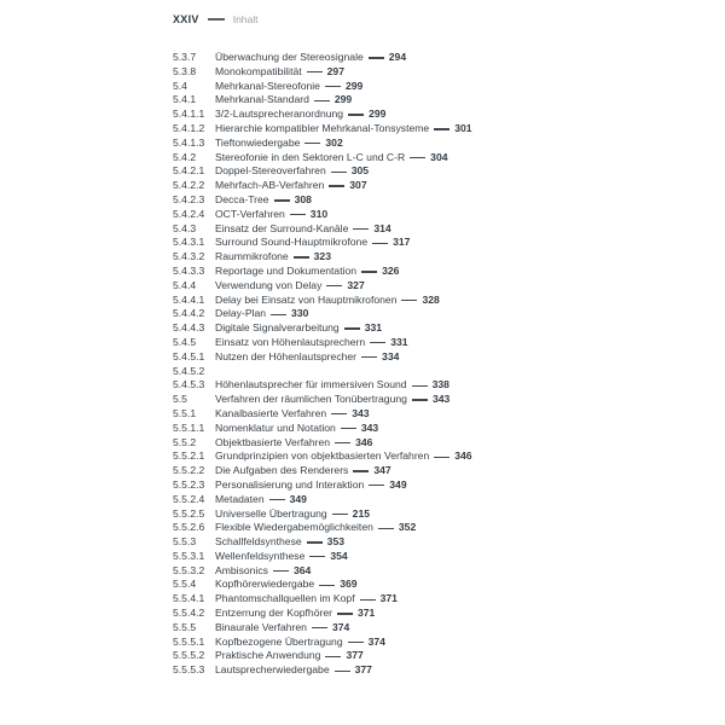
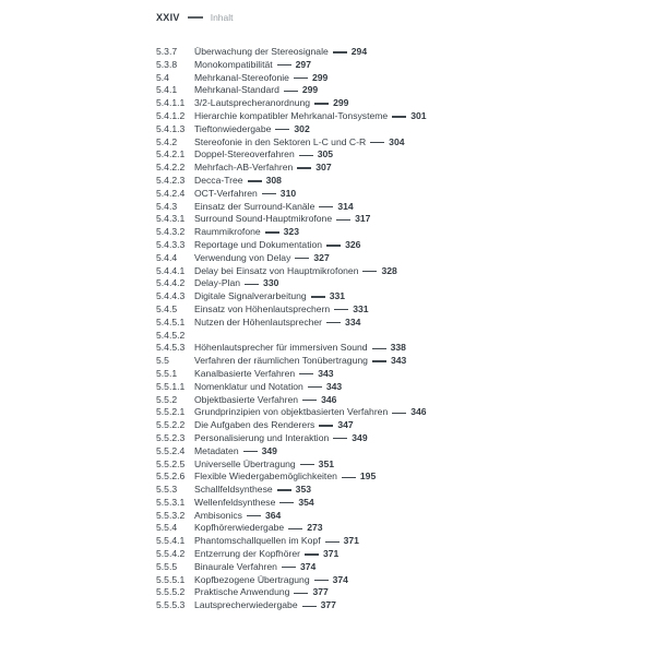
  XXIV
  Inhalt
  5.3.7
  Überwachung der Stereosignale
  294
  5.3.8
  Monokompatibilität
  297
  5.4
  Mehrkanal-Stereofonie
  299
  5.4.1
  Mehrkanal-Standard
  299
  5.4.1.1
  3/2-Lautsprecheranordnung
  299
  5.4.1.2
  Hierarchie kompatibler Mehrkanal-Tonsysteme
  301
  5.4.1.3
  Tieftonwiedergabe
  302
  5.4.2
  Stereofonie in den Sektoren L-C und C-R
  304
  5.4.2.1
  Doppel-Stereoverfahren
  305
  5.4.2.2
  Mehrfach-AB-Verfahren
  307
  5.4.2.3
  Decca-Tree
  308
  5.4.2.4
  OCT-Verfahren
  310
  5.4.3
  Einsatz der Surround-Kanäle
  314
  5.4.3.1
  Surround Sound-Hauptmikrofone
  317
  5.4.3.2
  Raummikrofone
  323
  5.4.3.3
  Reportage und Dokumentation
  326
  5.4.4
  Verwendung von Delay
  327
  5.4.4.1
  Delay bei Einsatz von Hauptmikrofonen
  328
  5.4.4.2
  Delay-Plan
  330
  5.4.4.3
  Digitale Signalverarbeitung
  331
  5.4.5
  Einsatz von Höhenlautsprechern
  331
  5.4.5.1
  Nutzen der Höhenlautsprecher
  334
  5.4.5.2
  5.4.5.3
  Höhenlautsprecher für immersiven Sound
  338
  5.5
  Verfahren der räumlichen Tonübertragung
  343
  5.5.1
  Kanalbasierte Verfahren
  343
  5.5.1.1
  Nomenklatur und Notation
  343
  5.5.2
  Objektbasierte Verfahren
  346
  5.5.2.1
  Grundprinzipien von objektbasierten Verfahren
  346
  5.5.2.2
  Die Aufgaben des Renderers
  347
  5.5.2.3
  Personalisierung und Interaktion
  349
  5.5.2.4
  Metadaten
  349
  5.5.2.5
  Universelle Übertragung
- 215
+ 351
  5.5.2.6
  Flexible Wiedergabemöglichkeiten
- 352
+ 195
  5.5.3
  Schallfeldsynthese
  353
  5.5.3.1
  Wellenfeldsynthese
  354
  5.5.3.2
  Ambisonics
  364
  5.5.4
  Kopfhörerwiedergabe
- 369
+ 273
  5.5.4.1
  Phantomschallquellen im Kopf
  371
  5.5.4.2
  Entzerrung der Kopfhörer
  371
  5.5.5
  Binaurale Verfahren
  374
  5.5.5.1
  Kopfbezogene Übertragung
  374
  5.5.5.2
  Praktische Anwendung
  377
  5.5.5.3
  Lautsprecherwiedergabe
  377
